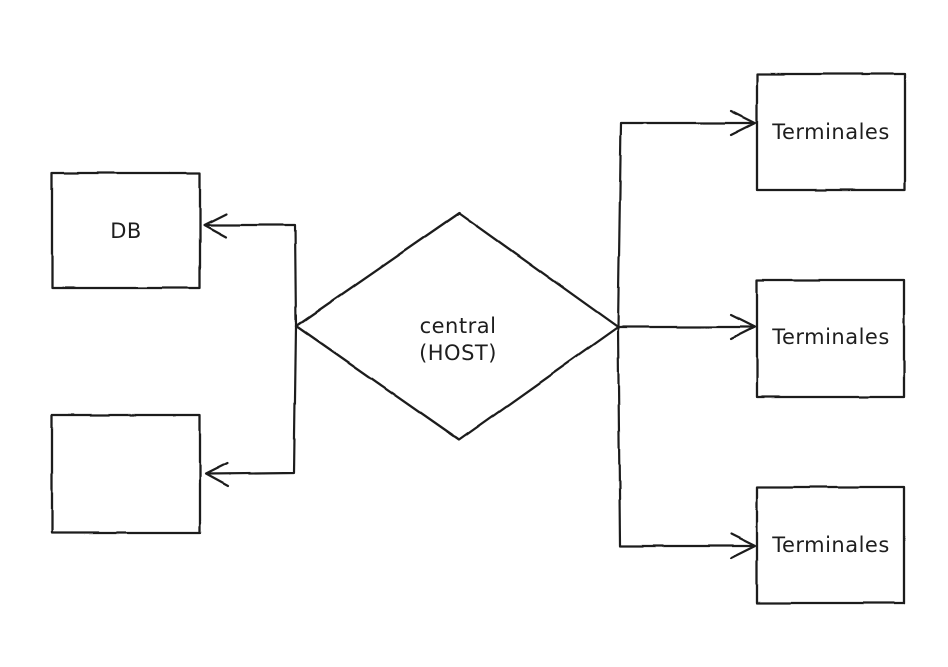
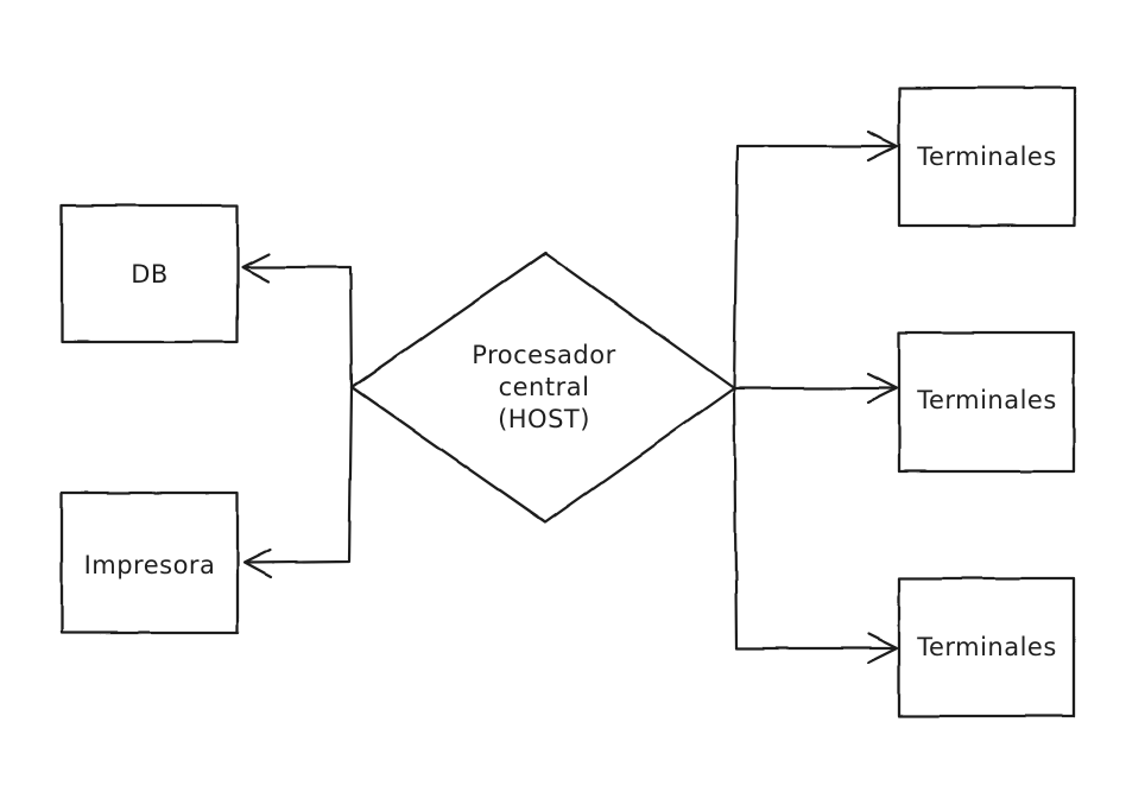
  DB
+ Impresora
+ Procesador
  central
  (HOST)
  Terminales
  Terminales
  Terminales
